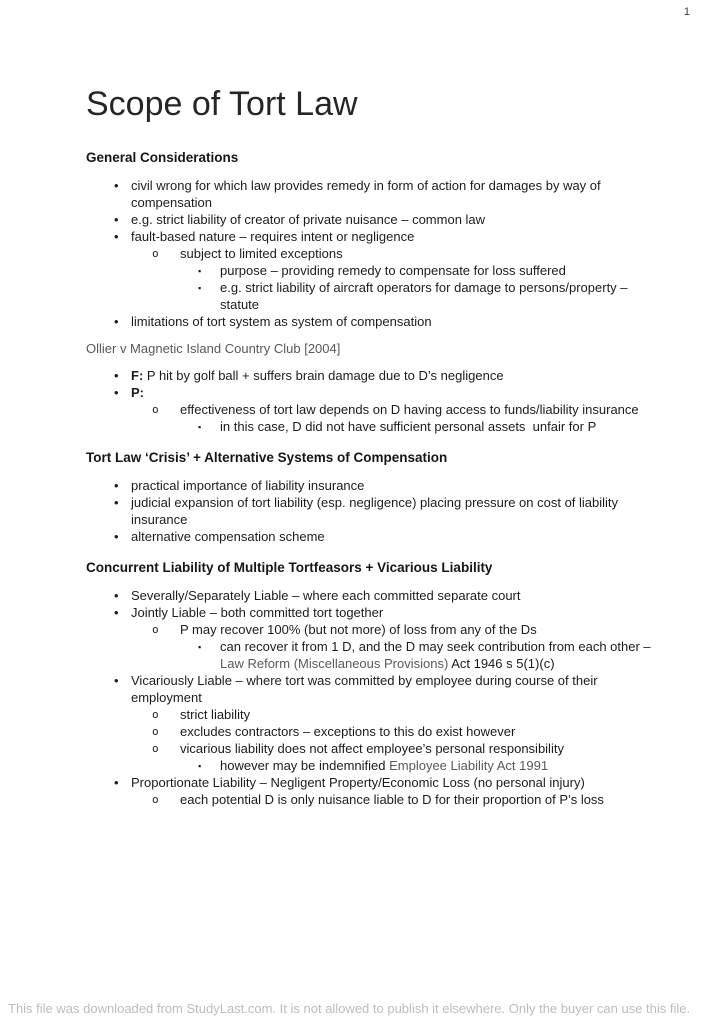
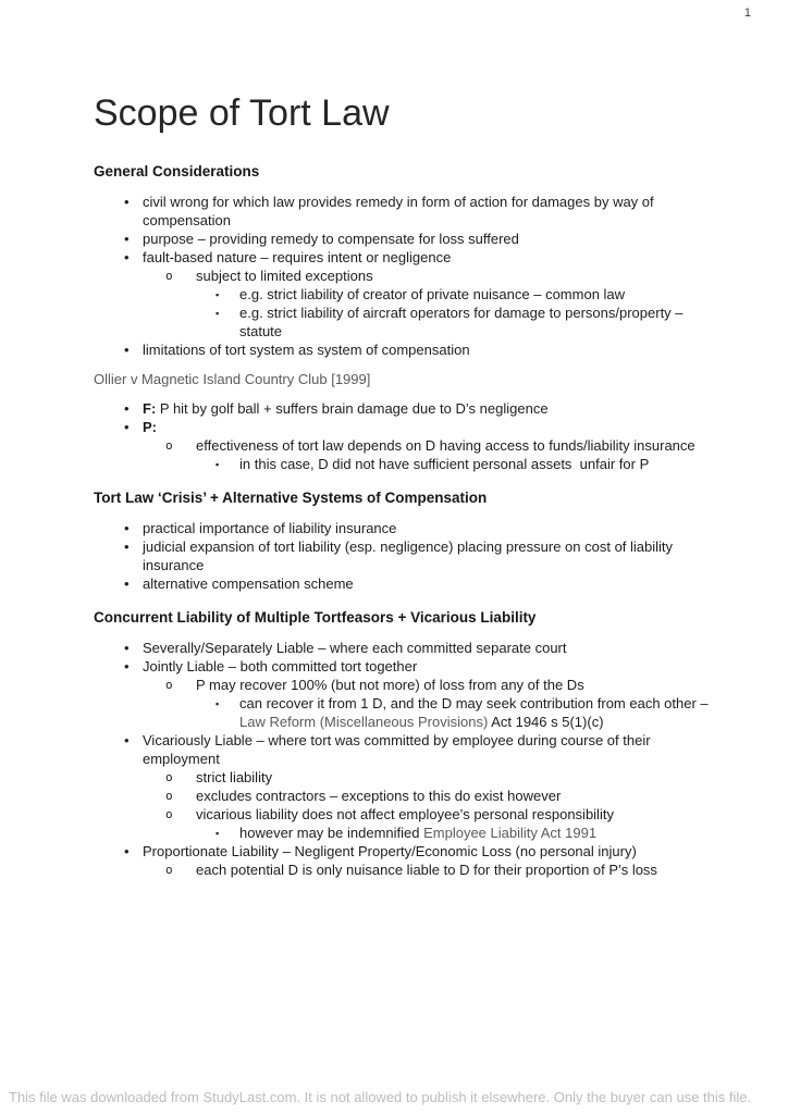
  1
  Scope of Tort Law
  General Considerations
  •
  civil wrong for which law provides remedy in form of action for damages by way of compensation
  •
- e.g. strict liability of creator of private nuisance – common law
+ purpose – providing remedy to compensate for loss suffered
  •
  fault-based nature – requires intent or negligence
  o
  subject to limited exceptions
  ▪
- purpose – providing remedy to compensate for loss suffered
+ e.g. strict liability of creator of private nuisance – common law
  ▪
  e.g. strict liability of aircraft operators for damage to persons/property – statute
  •
  limitations of tort system as system of compensation
- Ollier v Magnetic Island Country Club [2004]
+ Ollier v Magnetic Island Country Club [1999]
  •
  F: P hit by golf ball + suffers brain damage due to D’s negligence
  •
  P:
  o
  effectiveness of tort law depends on D having access to funds/liability insurance
  ▪
  in this case, D did not have sufficient personal assets unfair for P
  Tort Law ‘Crisis’ + Alternative Systems of Compensation
  •
  practical importance of liability insurance
  •
  judicial expansion of tort liability (esp. negligence) placing pressure on cost of liability insurance
  •
  alternative compensation scheme
  Concurrent Liability of Multiple Tortfeasors + Vicarious Liability
  •
  Severally/Separately Liable – where each committed separate court
  •
  Jointly Liable – both committed tort together
  o
  P may recover 100% (but not more) of loss from any of the Ds
  ▪
  can recover it from 1 D, and the D may seek contribution from each other – Law Reform (Miscellaneous Provisions) Act 1946 s 5(1)(c)
  •
  Vicariously Liable – where tort was committed by employee during course of their employment
  o
  strict liability
  o
  excludes contractors – exceptions to this do exist however
  o
  vicarious liability does not affect employee’s personal responsibility
  ▪
  however may be indemnified Employee Liability Act 1991
  •
  Proportionate Liability – Negligent Property/Economic Loss (no personal injury)
  o
  each potential D is only nuisance liable to D for their proportion of P’s loss
  This file was downloaded from StudyLast.com. It is not allowed to publish it elsewhere. Only the buyer can use this file.
